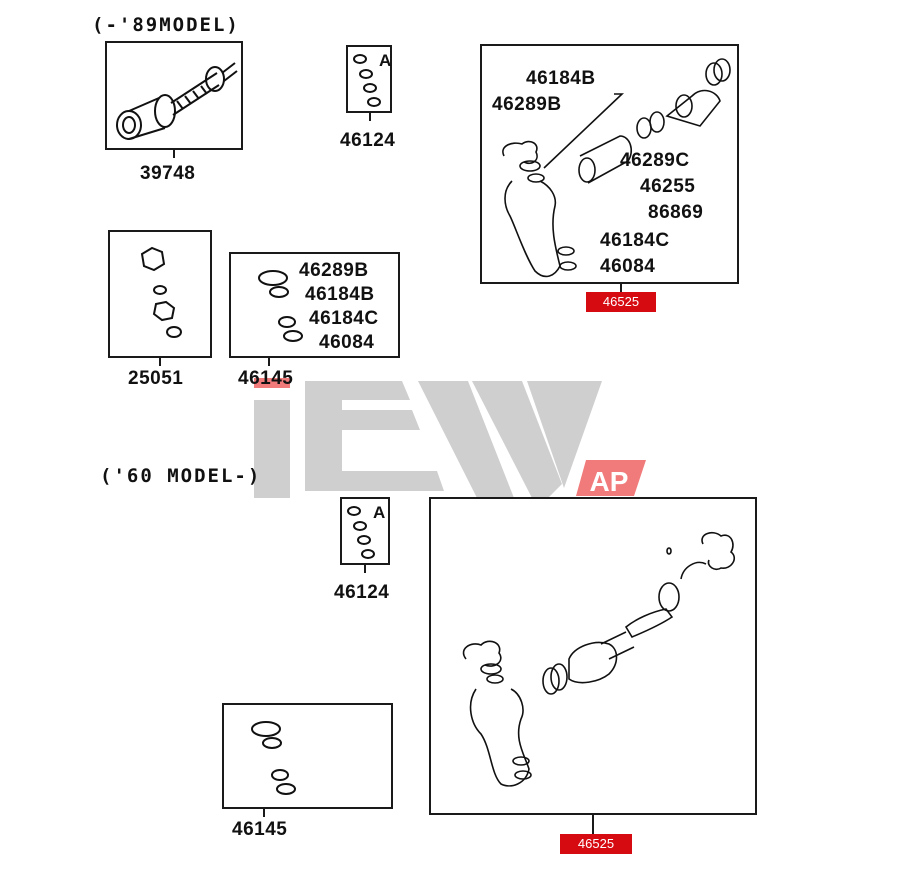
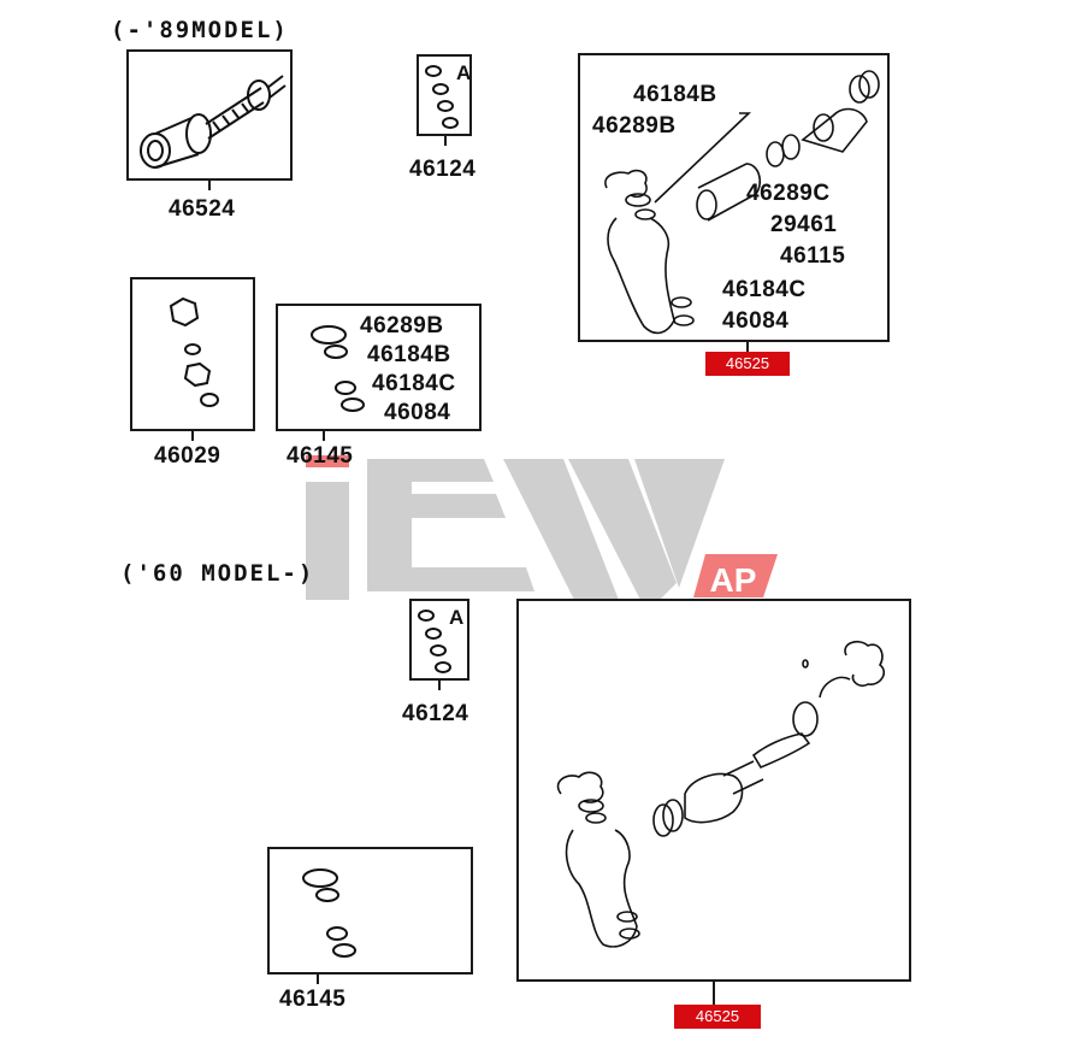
  AP
  (-'89MODEL)
- 39748
+ 46524
  A
  46124
  46184B
  46289B
  46289C
- 46255
+ 29461
- 86869
+ 46115
  46184C
  46084
  46525
- 25051
+ 46029
  46289B
  46184B
  46184C
  46084
  46145
  ('60 MODEL-)
  A
  46124
  46525
  46145
